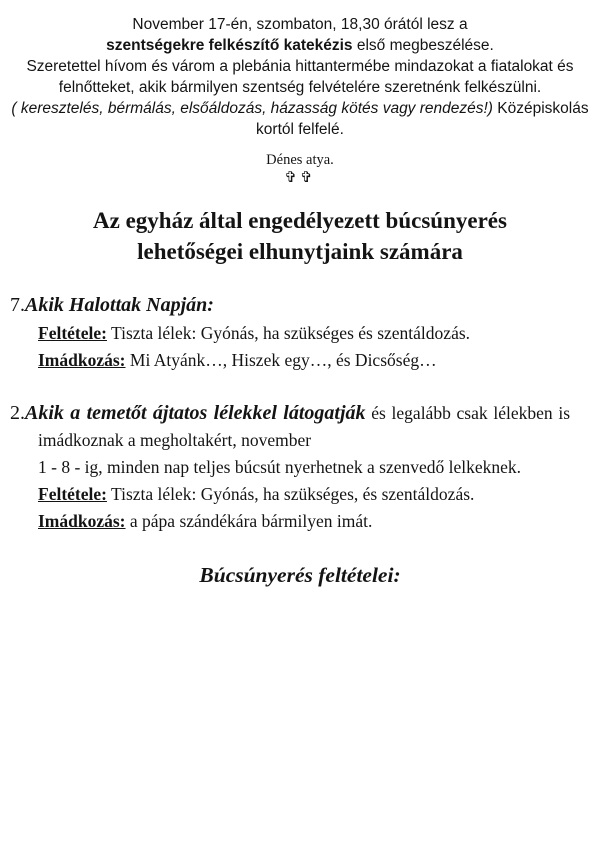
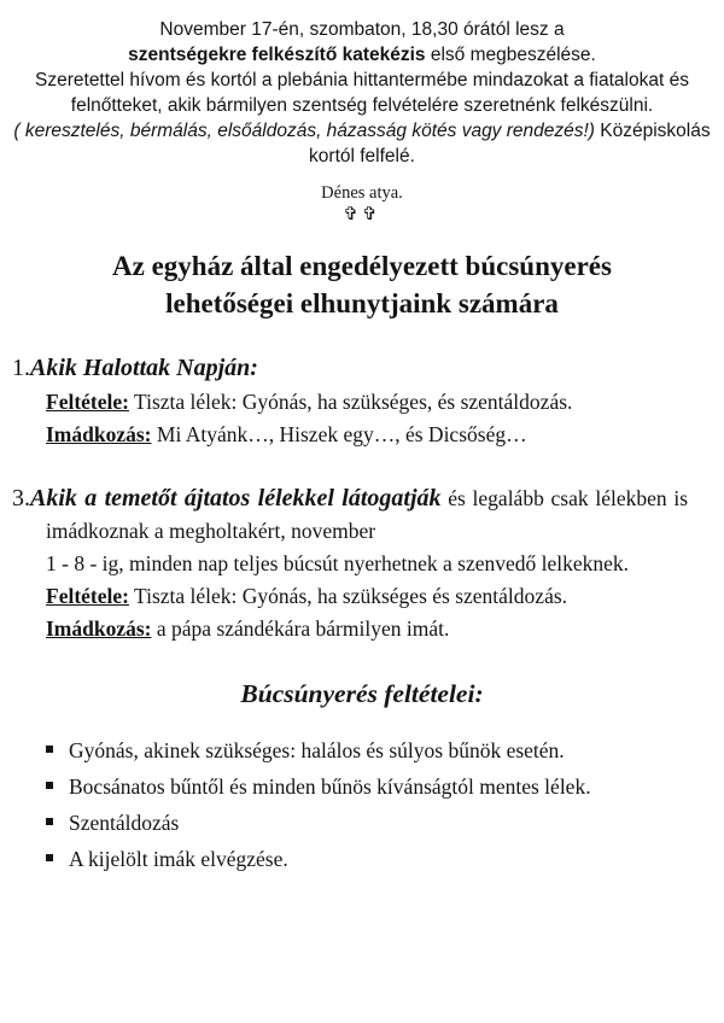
  November 17-én, szombaton, 18,30 órától lesz a
  szentségekre felkészítő katekézis első megbeszélése.
- Szeretettel hívom és várom a plebánia hittantermébe mindazokat a fiatalokat és felnőtteket, akik bármilyen szentség felvételére szeretnénk felkészülni.
+ Szeretettel hívom és kortól a plebánia hittantermébe mindazokat a fiatalokat és felnőtteket, akik bármilyen szentség felvételére szeretnénk felkészülni.
  ( keresztelés, bérmálás, elsőáldozás, házasság kötés vagy rendezés!) Középiskolás kortól felfelé.
  Dénes atya.
  ✞✞
  Az egyház által engedélyezett búcsúnyerés
  lehetőségei elhunytjaink számára
- 7.Akik Halottak Napján:
+ 1.Akik Halottak Napján:
- Feltétele: Tiszta lélek: Gyónás, ha szükséges és szentáldozás.
+ Feltétele: Tiszta lélek: Gyónás, ha szükséges, és szentáldozás.
  Imádkozás: Mi Atyánk…, Hiszek egy…, és Dicsőség…
- 2.Akik a temetőt ájtatos lélekkel látogatják és legalább csak lélekben is imádkoznak a megholtakért, november
+ 3.Akik a temetőt ájtatos lélekkel látogatják és legalább csak lélekben is imádkoznak a megholtakért, november
  1 - 8 - ig, minden nap teljes búcsút nyerhetnek a szenvedő lelkeknek.
- Feltétele: Tiszta lélek: Gyónás, ha szükséges, és szentáldozás.
+ Feltétele: Tiszta lélek: Gyónás, ha szükséges és szentáldozás.
  Imádkozás: a pápa szándékára bármilyen imát.
  Búcsúnyerés feltételei:
+ Gyónás, akinek szükséges: halálos és súlyos bűnök esetén.
+ Bocsánatos bűntől és minden bűnös kívánságtól mentes lélek.
+ Szentáldozás
+ A kijelölt imák elvégzése.
